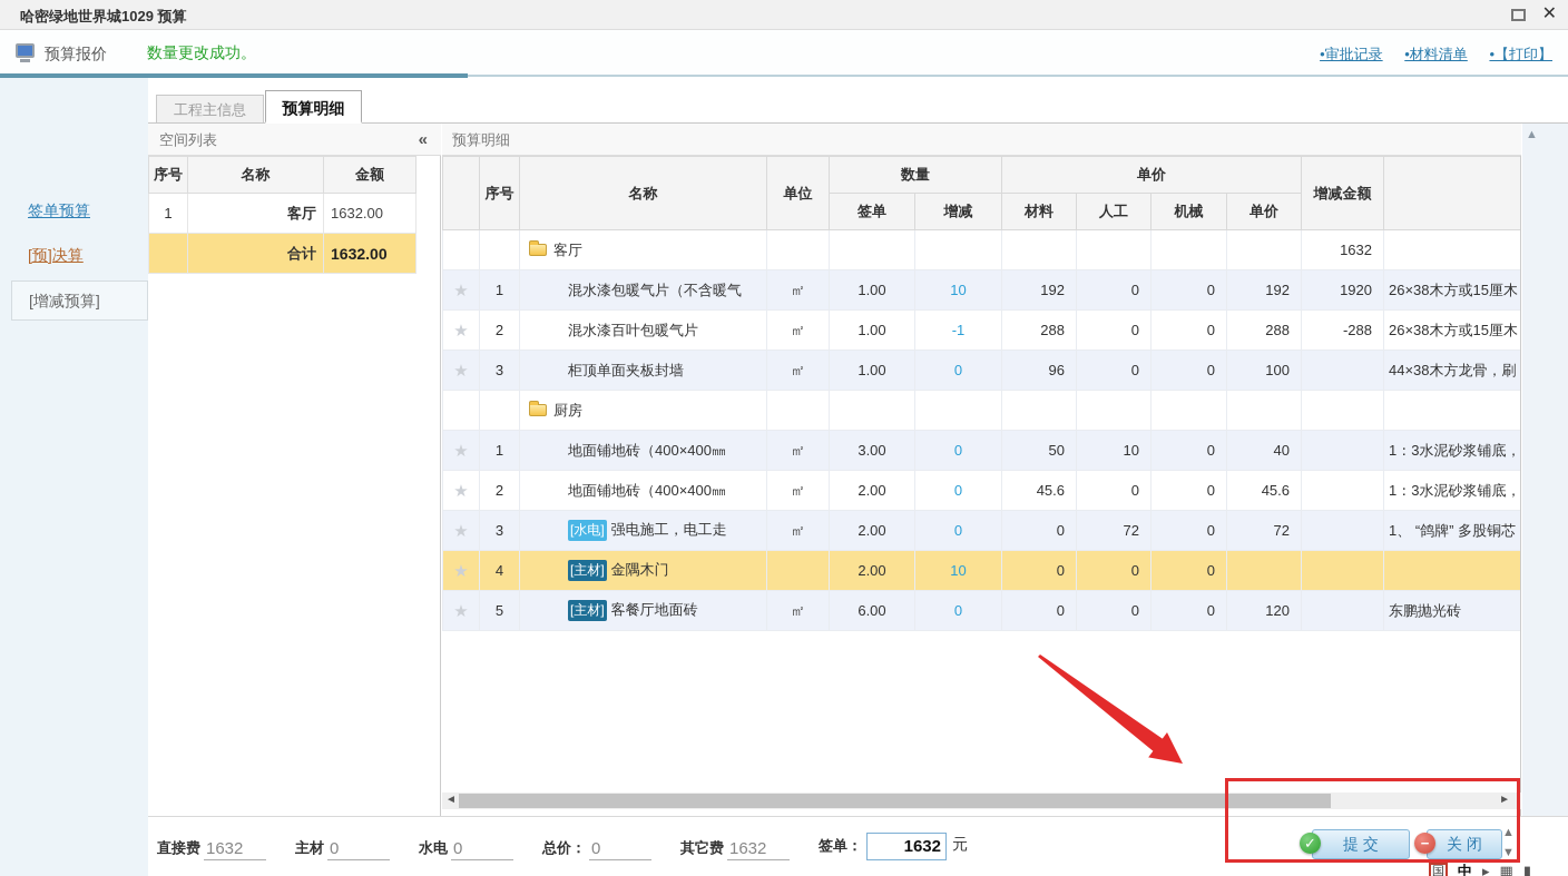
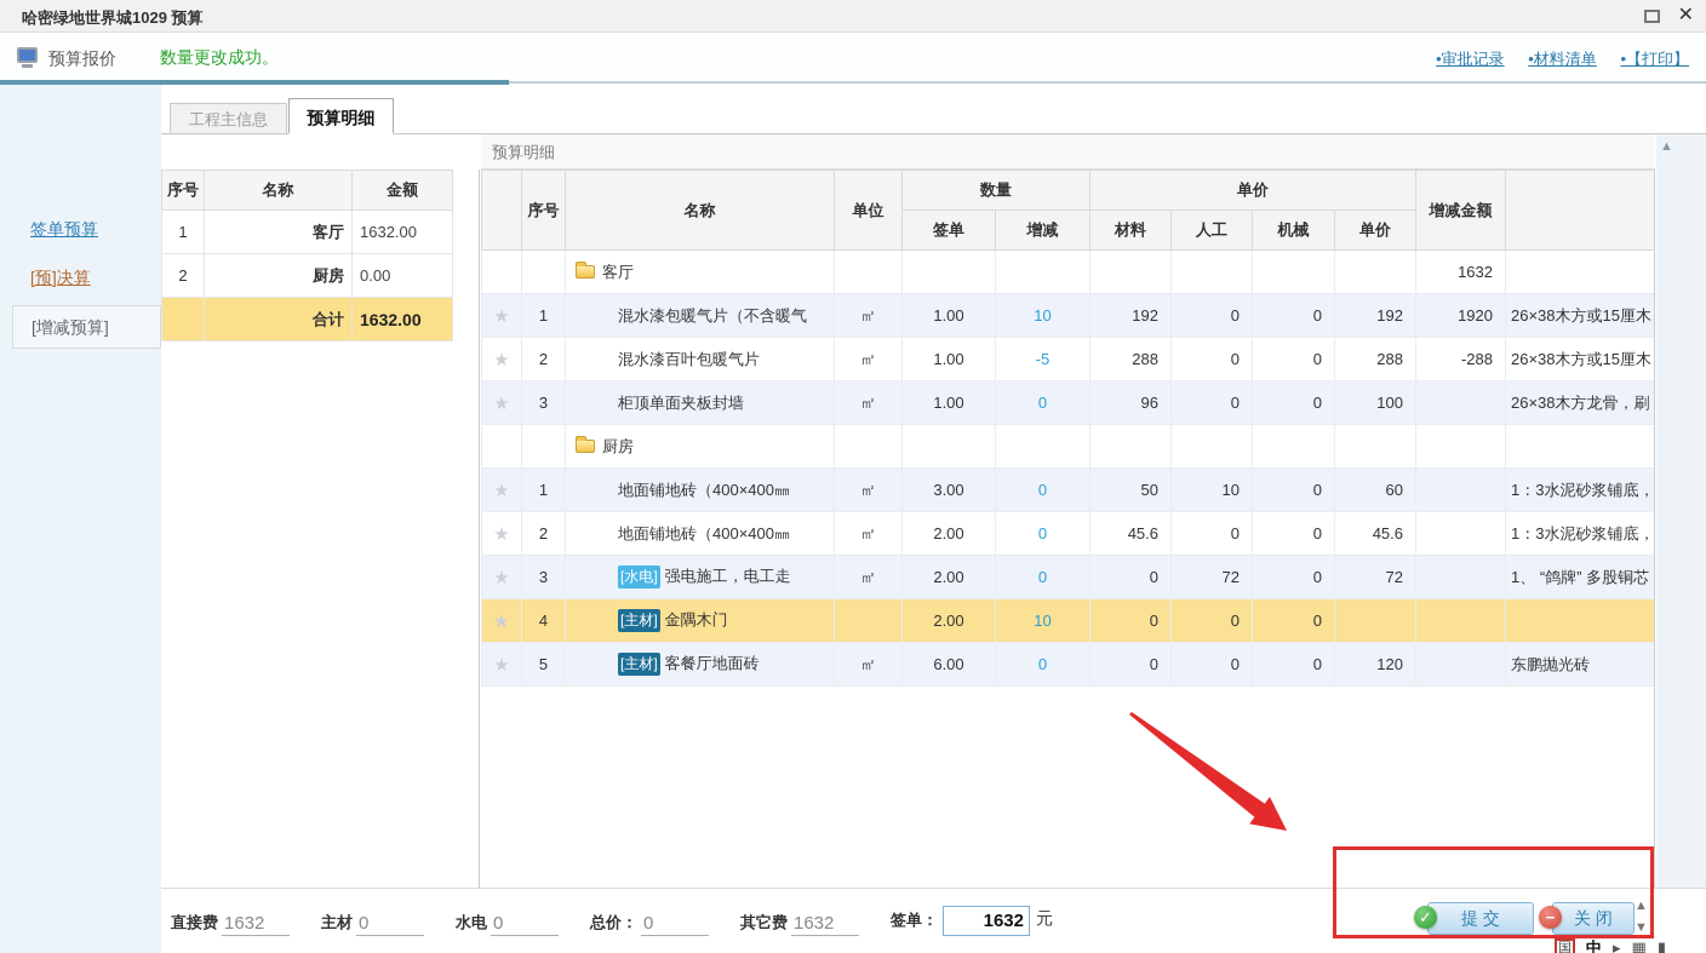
  哈密绿地世界城1029 预算
  ✕
  预算报价
  数量更改成功。
  •审批记录 •材料清单 •【打印】
  签单预算
  [预]决算
  [增减预算]
  工程主信息
  预算明细
- 空间列表
- «
  预算明细
  序号	名称	金额
  1	客厅	1632.00
+ 2	厨房	0.00
  	合计	1632.00
  	序号	名称	单位	数量	单价	增减金额
  签单	增减	材料	人工	机械	单价
  		客厅								1632
  ★	1	混水漆包暖气片（不含暖气	㎡	1.00	10	192	0	0	192	1920	26×38木方或15厘木
- ★	2	混水漆百叶包暖气片	㎡	1.00	-1	288	0	0	288	-288	26×38木方或15厘木
+ ★	2	混水漆百叶包暖气片	㎡	1.00	-5	288	0	0	288	-288	26×38木方或15厘木
- ★	3	柜顶单面夹板封墙	㎡	1.00	0	96	0	0	100		44×38木方龙骨，刷
+ ★	3	柜顶单面夹板封墙	㎡	1.00	0	96	0	0	100		26×38木方龙骨，刷
  		厨房
- ★	1	地面铺地砖（400×400㎜	㎡	3.00	0	50	10	0	40		1：3水泥砂浆铺底，
+ ★	1	地面铺地砖（400×400㎜	㎡	3.00	0	50	10	0	60		1：3水泥砂浆铺底，
  ★	2	地面铺地砖（400×400㎜	㎡	2.00	0	45.6	0	0	45.6		1：3水泥砂浆铺底，
  ★	3	[水电] 强电施工，电工走	㎡	2.00	0	0	72	0	72		1、 “鸽牌” 多股铜芯
  ★	4	[主材] 金隅木门		2.00	10	0	0	0
  ★	5	[主材] 客餐厅地面砖	㎡	6.00	0	0	0	0	120		东鹏抛光砖
  ▲
- ◄
- ►
  直接费
  1632
  主材
  0
  水电
  0
  总价：
  0
  其它费
  1632
  签单：
  1632
  元
  ✓
  提 交
  −
  关 闭
  ▲
  ▼
  国
  中
  ▸
  ▦
  ▮
